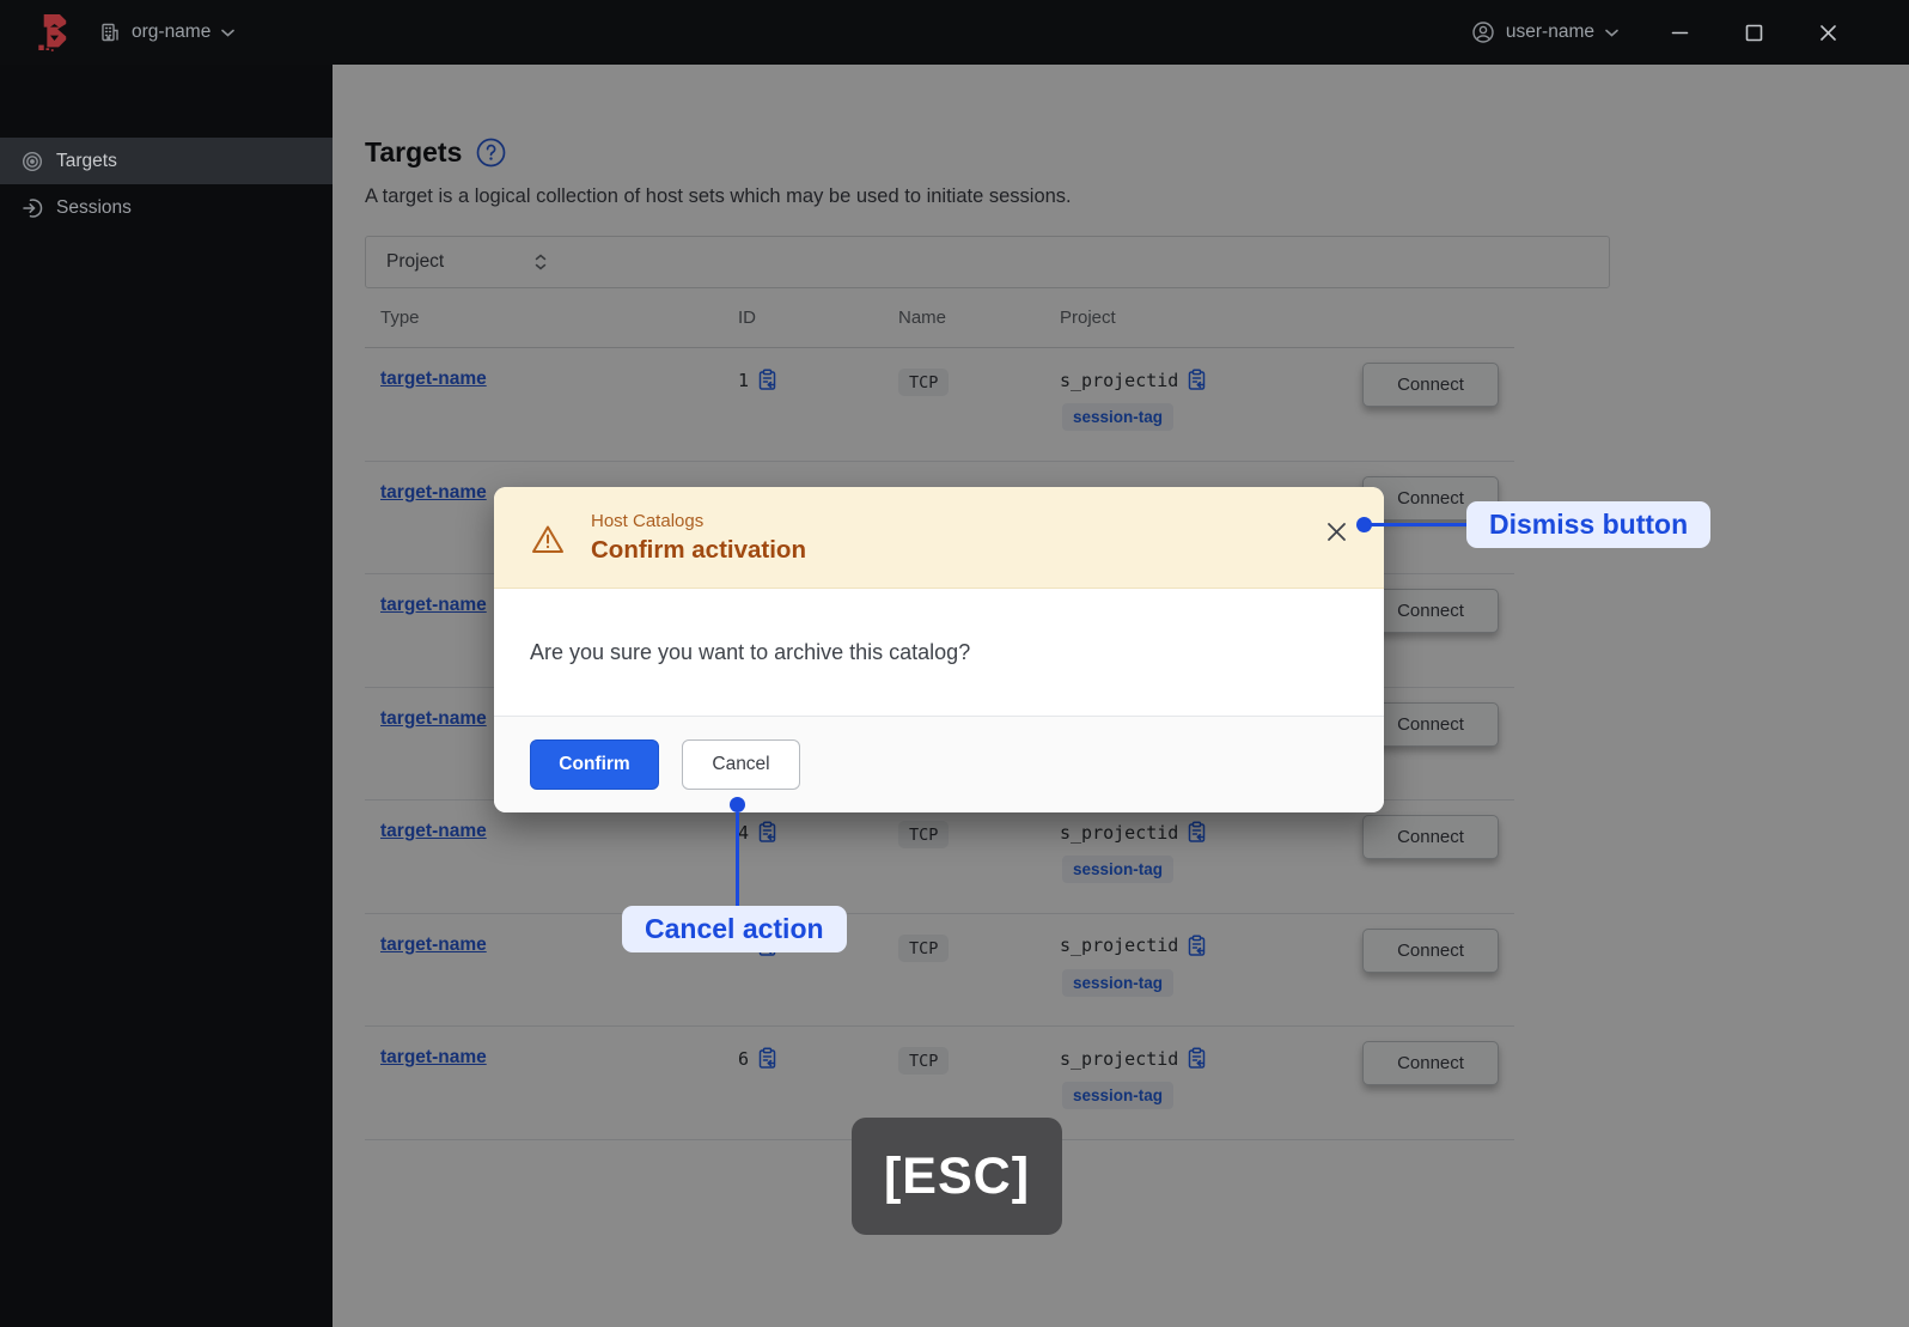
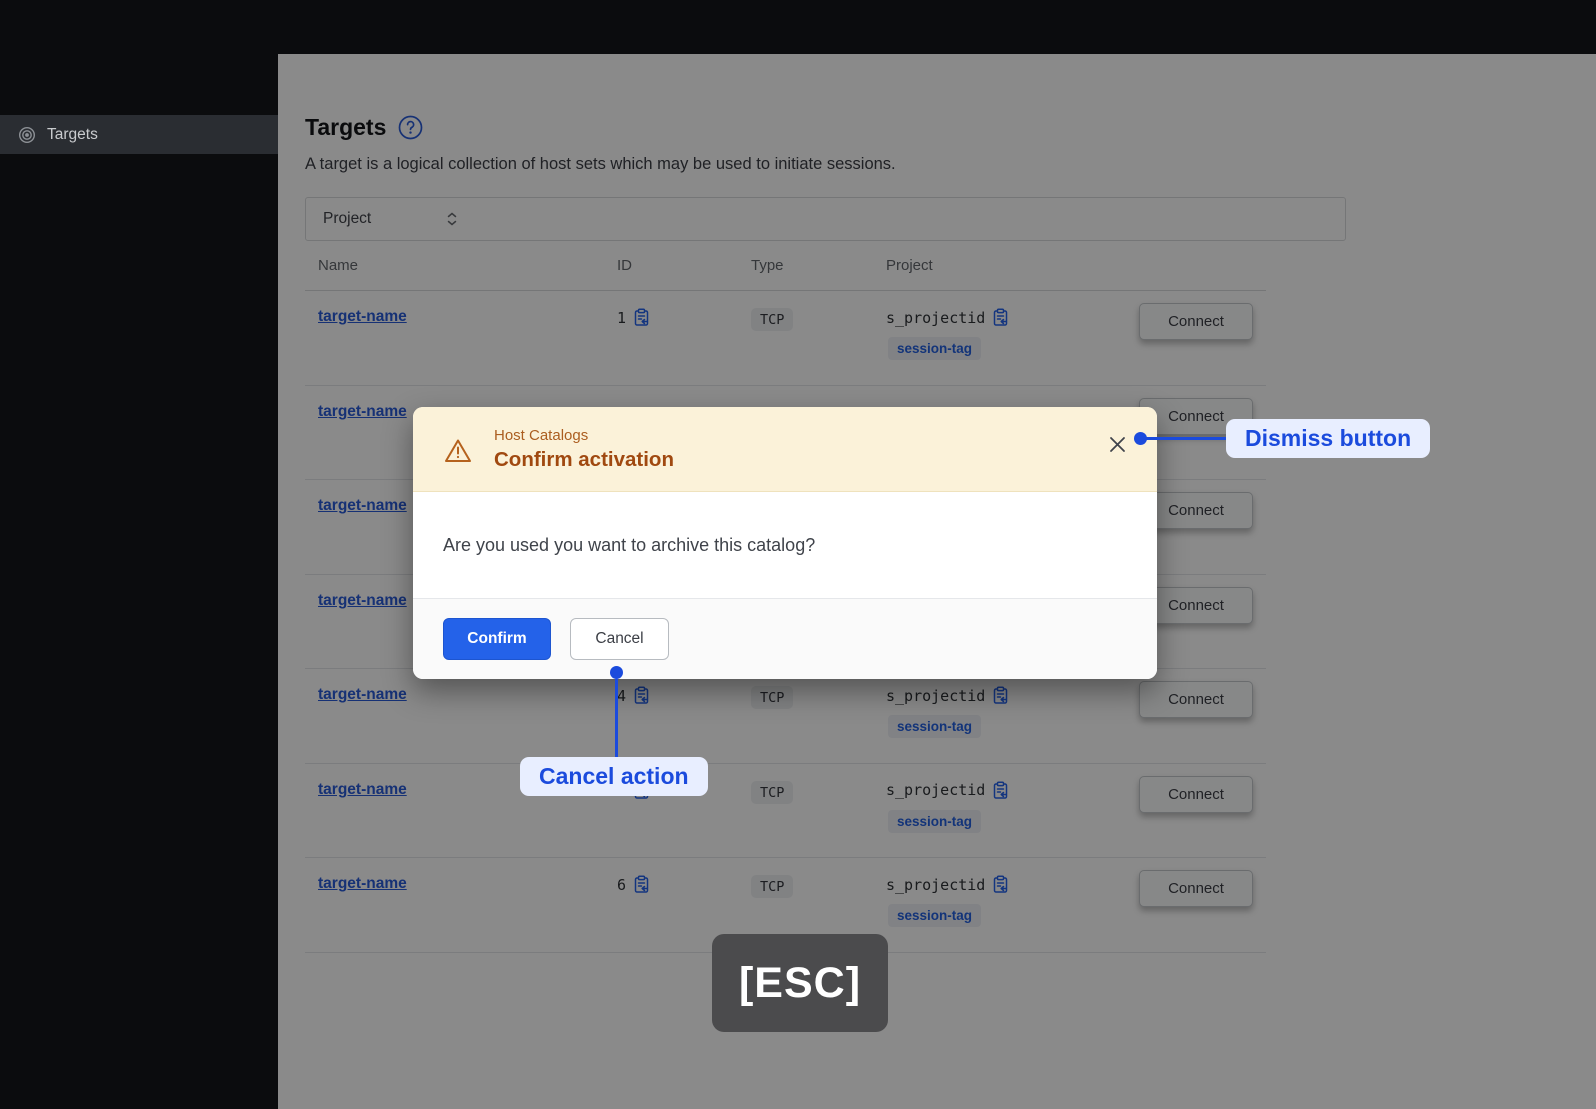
- org-name
- user-name
  Targets
- Sessions
  Targets
  A target is a logical collection of host sets which may be used to initiate sessions.
  Project
- Type
+ Name
  ID
- Name
+ Type
  Project
  target-name
  1
  TCP
  s_projectid
  session-tag
  Connect
  target-name
  Connect
  target-name
  Connect
  target-name
  Connect
  target-name
  4
  TCP
  s_projectid
  session-tag
  Connect
  target-name
  TCP
  s_projectid
  session-tag
  Connect
  target-name
  6
  TCP
  s_projectid
  session-tag
  Connect
  Host Catalogs
  Confirm activation
- Are you sure you want to archive this catalog?
+ Are you used you want to archive this catalog?
  Confirm
  Cancel
  Dismiss button
  Cancel action
  [ESC]
